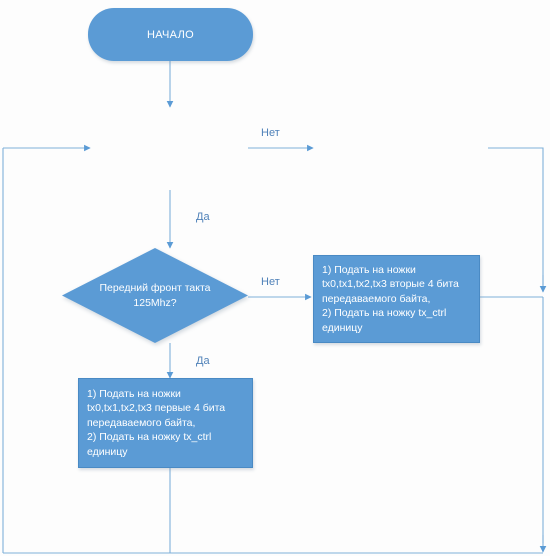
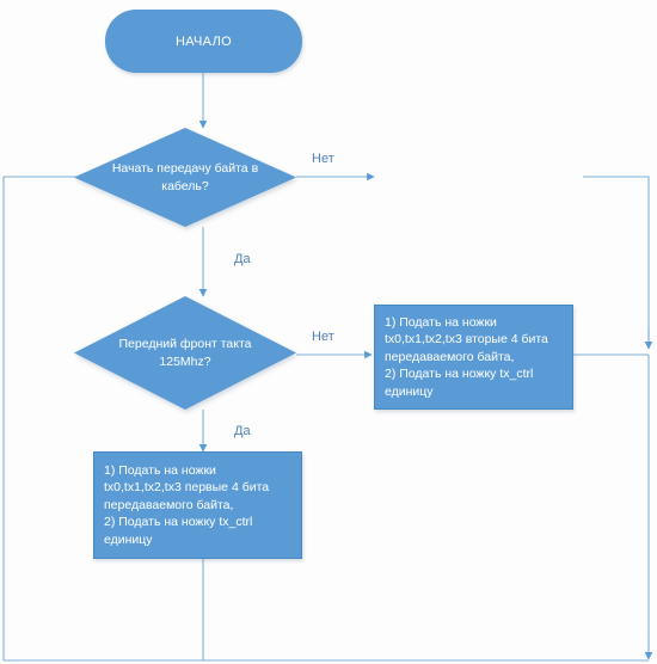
  НАЧАЛО
+ Начать передачу байта в кабель?
  Передний фронт такта 125Mhz?
  1) Подать на ножки tx0,tx1,tx2,tx3 вторые 4 бита передаваемого байта,
  2) Подать на ножку tx_ctrl единицу
  1) Подать на ножки tx0,tx1,tx2,tx3 первые 4 бита передаваемого байта,
  2) Подать на ножку tx_ctrl единицу
  Нет
  Да
  Нет
  Да
